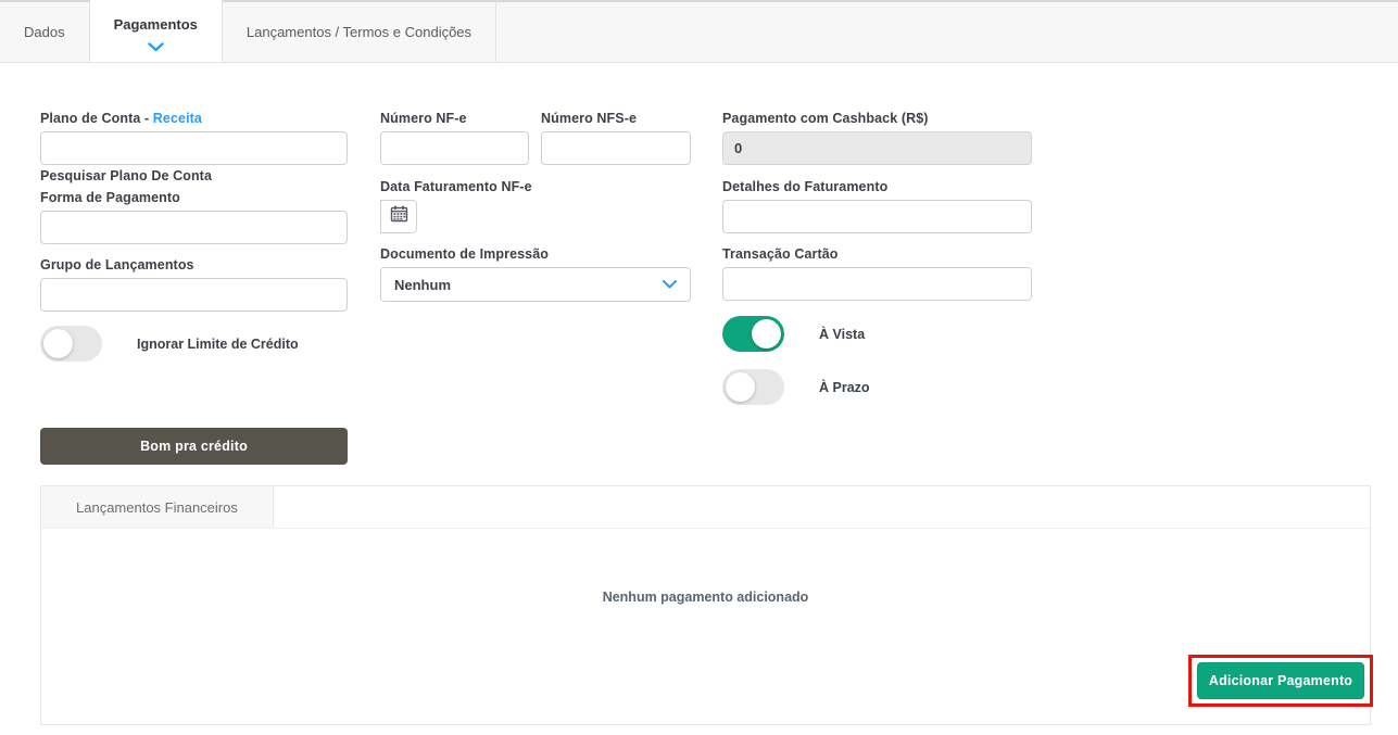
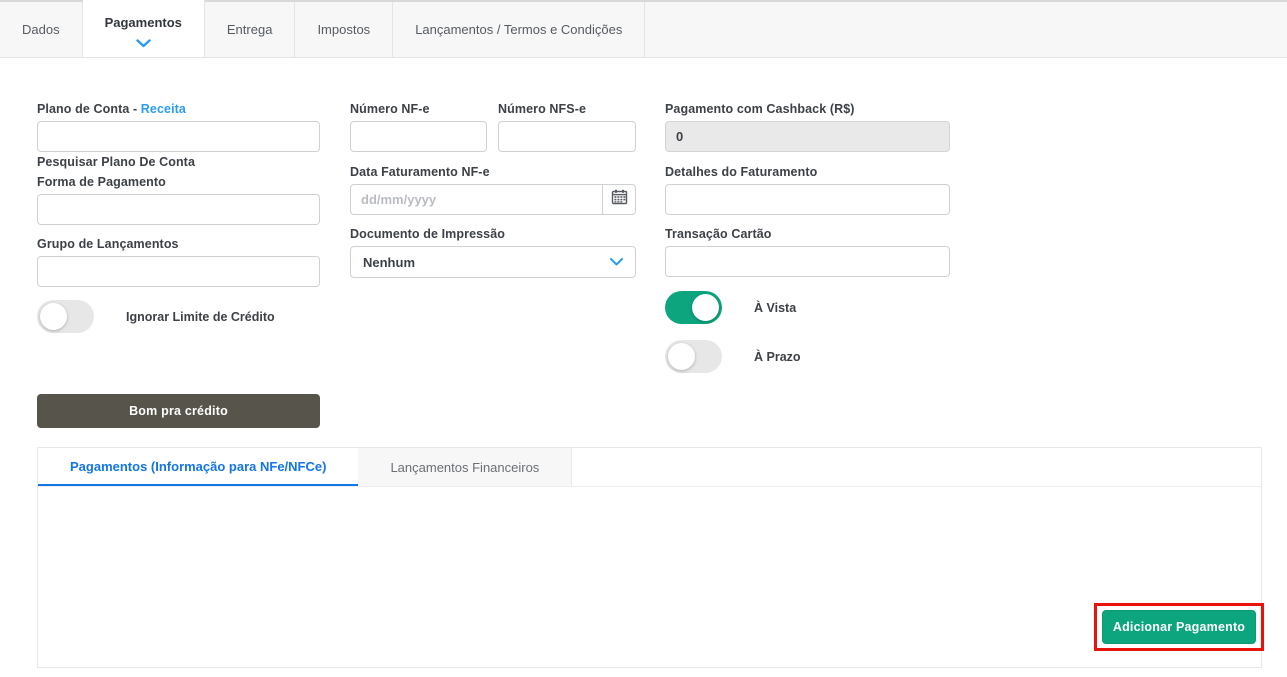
  Dados
  Pagamentos
+ Entrega
+ Impostos
  Lançamentos / Termos e Condições
  Plano de Conta - Receita
  Pesquisar Plano De Conta
  Forma de Pagamento
  Grupo de Lançamentos
  Ignorar Limite de Crédito
  Bom pra crédito
  Número NF-e
  Número NFS-e
  Data Faturamento NF-e
+ dd/mm/yyyy
  Documento de Impressão
  Nenhum
  Pagamento com Cashback (R$)
  0
  Detalhes do Faturamento
  Transação Cartão
  À Vista
  À Prazo
+ Pagamentos (Informação para NFe/NFCe)
  Lançamentos Financeiros
- Nenhum pagamento adicionado
  Adicionar Pagamento
